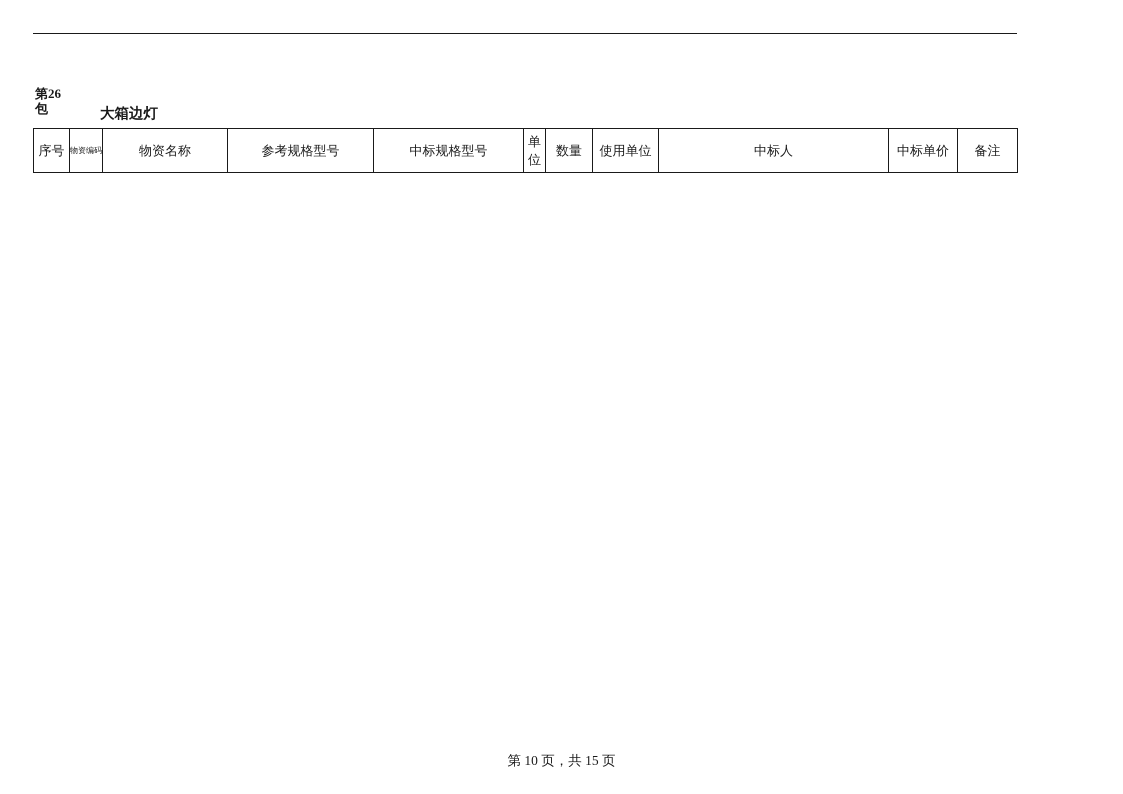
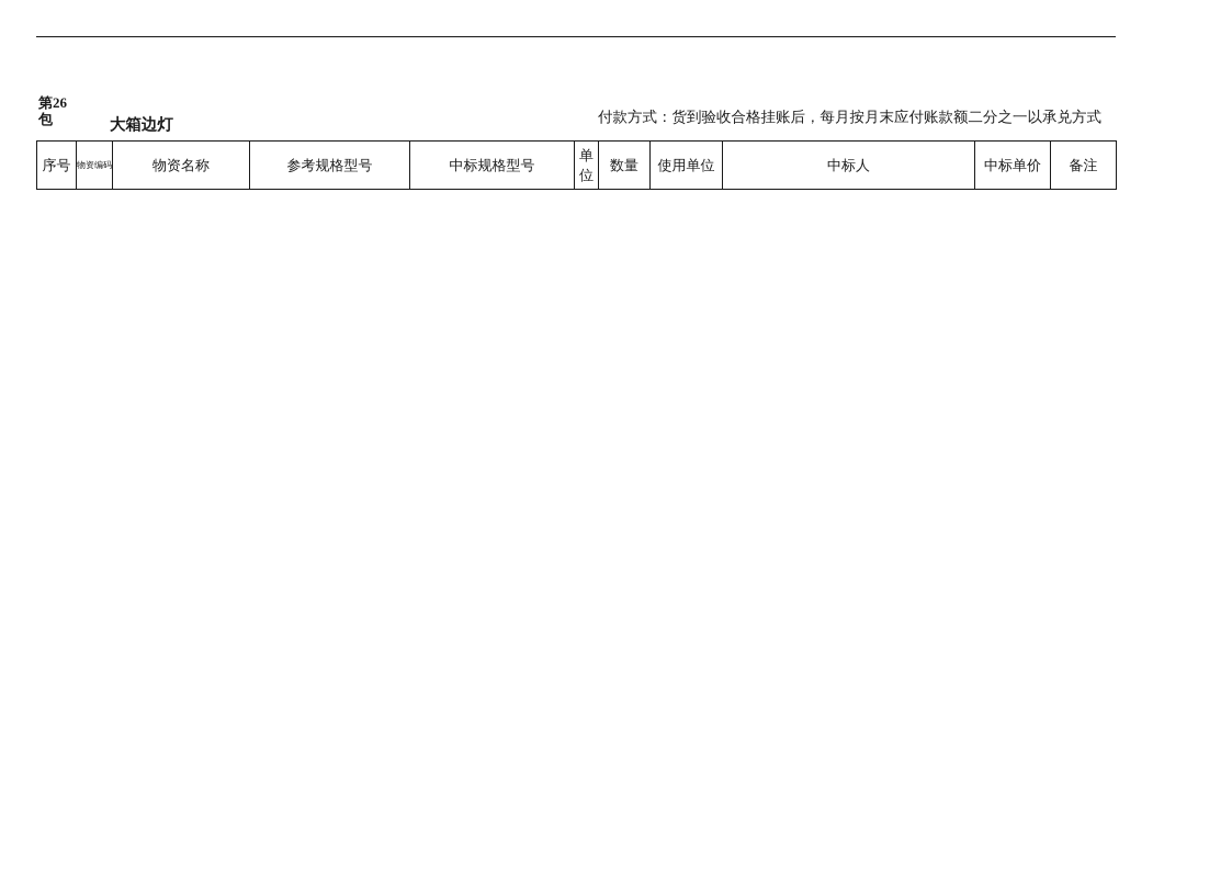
  第26
  包
  大箱边灯
+ 付款方式：货到验收合格挂账后，每月按月末应付账款额二分之一以承兑方式
  序号	物资编码	物资名称	参考规格型号	中标规格型号	单位	数量	使用单位	中标人	中标单价	备注
- 第 10 页，共 15 页
